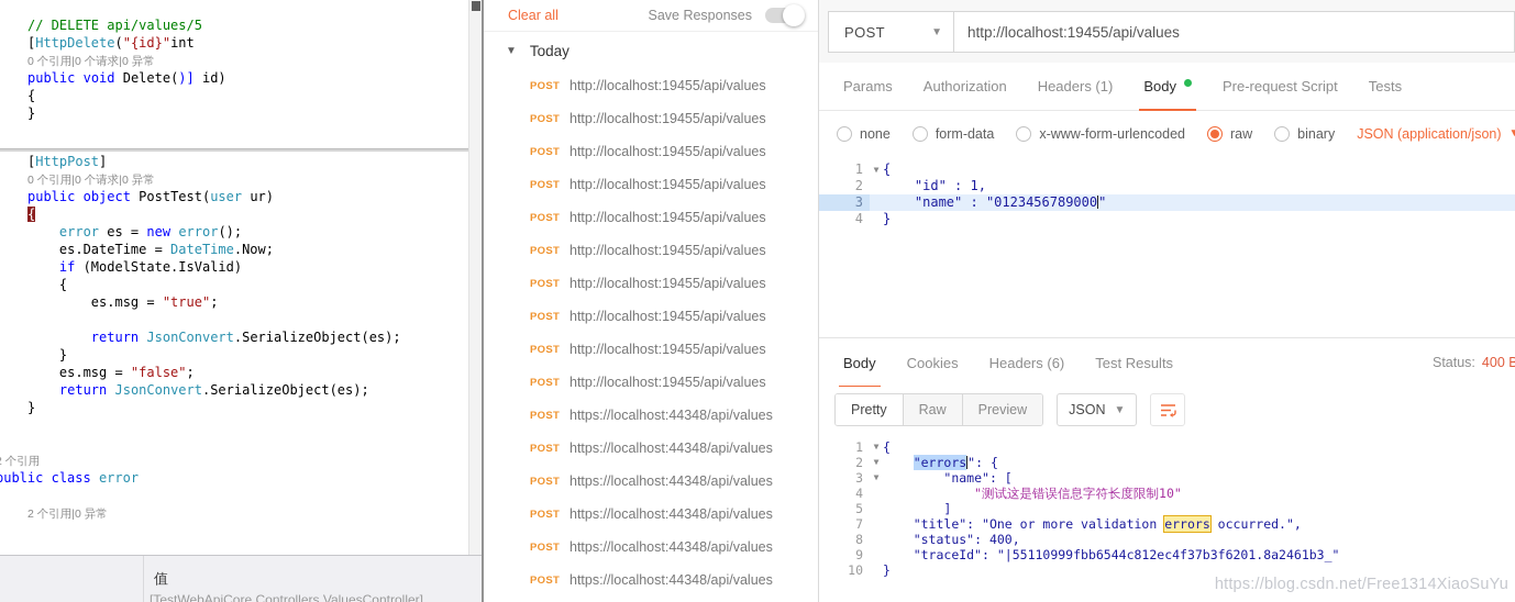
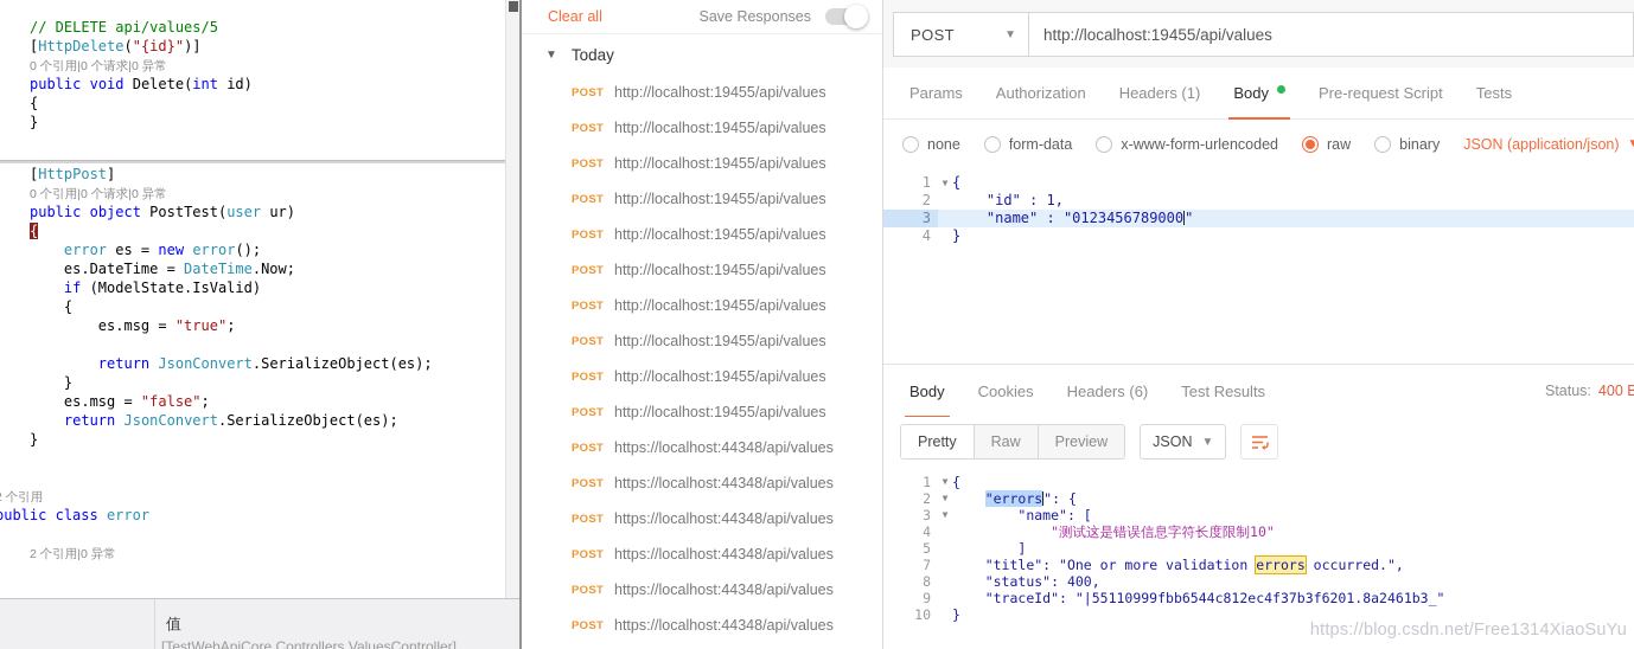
  // DELETE api/values/5
- [HttpDelete("{id}"int
+ [HttpDelete("{id}")]
  0 个引用|0 个请求|0 异常
- public void Delete()] id)
+ public void Delete(int id)
  {
  }
  [HttpPost]
  0 个引用|0 个请求|0 异常
  public object PostTest(user ur)
  {
  error es = new error();
  es.DateTime = DateTime.Now;
  if (ModelState.IsValid)
  {
  es.msg = "true";
  return JsonConvert.SerializeObject(es);
  }
  es.msg = "false";
  return JsonConvert.SerializeObject(es);
  }
  个引用
  ublic class error
  2 个引用|0 异常
  值
  [TestWebApiCore.Controllers.ValuesController]
  Clear all
  Save Responses
  ▼
  Today
  POST
  http://localhost:19455/api/values
  POST
  http://localhost:19455/api/values
  POST
  http://localhost:19455/api/values
  POST
  http://localhost:19455/api/values
  POST
  http://localhost:19455/api/values
  POST
  http://localhost:19455/api/values
  POST
  http://localhost:19455/api/values
  POST
  http://localhost:19455/api/values
  POST
  http://localhost:19455/api/values
  POST
  http://localhost:19455/api/values
  POST
  https://localhost:44348/api/values
  POST
  https://localhost:44348/api/values
  POST
  https://localhost:44348/api/values
  POST
  https://localhost:44348/api/values
  POST
  https://localhost:44348/api/values
  POST
  https://localhost:44348/api/values
  POST
  ▼
  http://localhost:19455/api/values
  Params
  Authorization
  Headers (1)
  Body
  Pre-request Script
  Tests
  none
  form-data
  x-www-form-urlencoded
  raw
  binary
  JSON (application/json)
  ▼
  1
  ▼
  {
  2
  "id" : 1,
  3
  "name" : "0123456789000"
  4
  }
  Body
  Cookies
  Headers (6)
  Test Results
  Status:
  Pretty
  Raw
  Preview
  JSON
  ▼
  1
  ▼
  {
  2
  ▼
  "errors": {
  3
  ▼
  "name": [
  4
  "测试这是错误信息字符长度限制10"
  5
  ]
  7
  "title": "One or more validation errors occurred.",
  8
  "status": 400,
  9
  "traceId": "|55110999fbb6544c812ec4f37b3f6201.8a2461b3_"
  10
  }
  https://blog.csdn.net/Free1314XiaoSuYu
